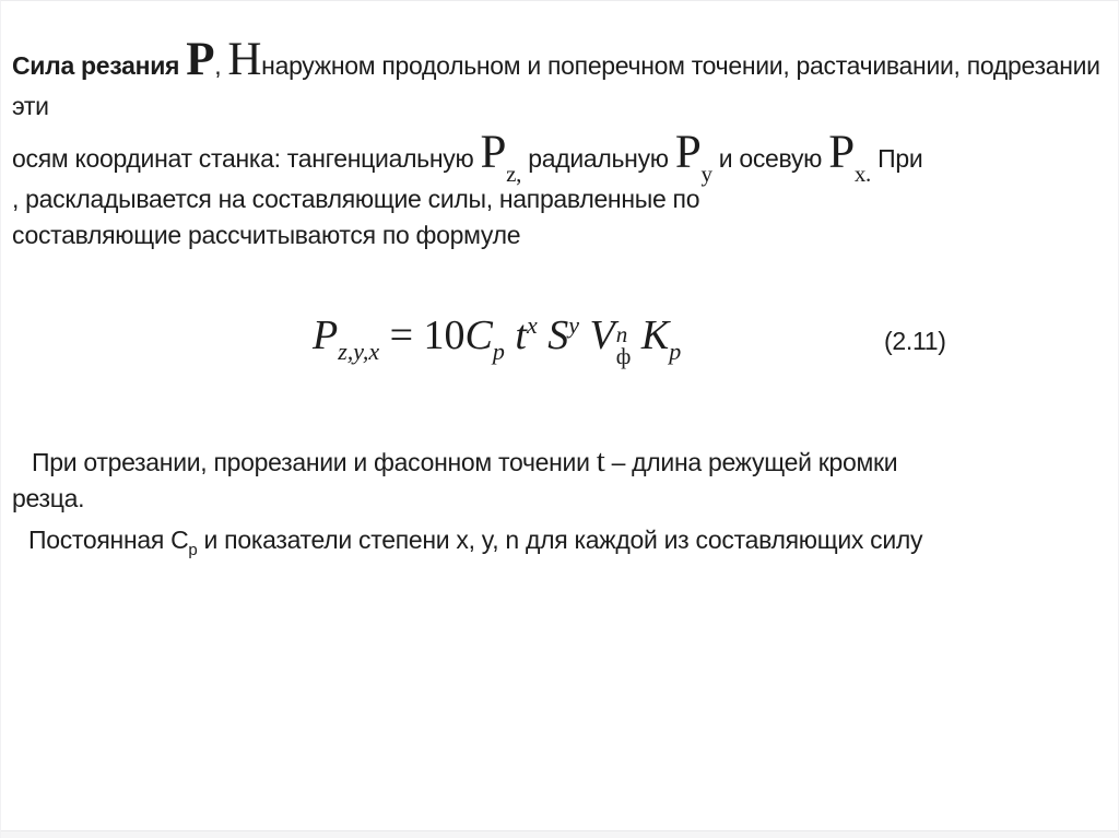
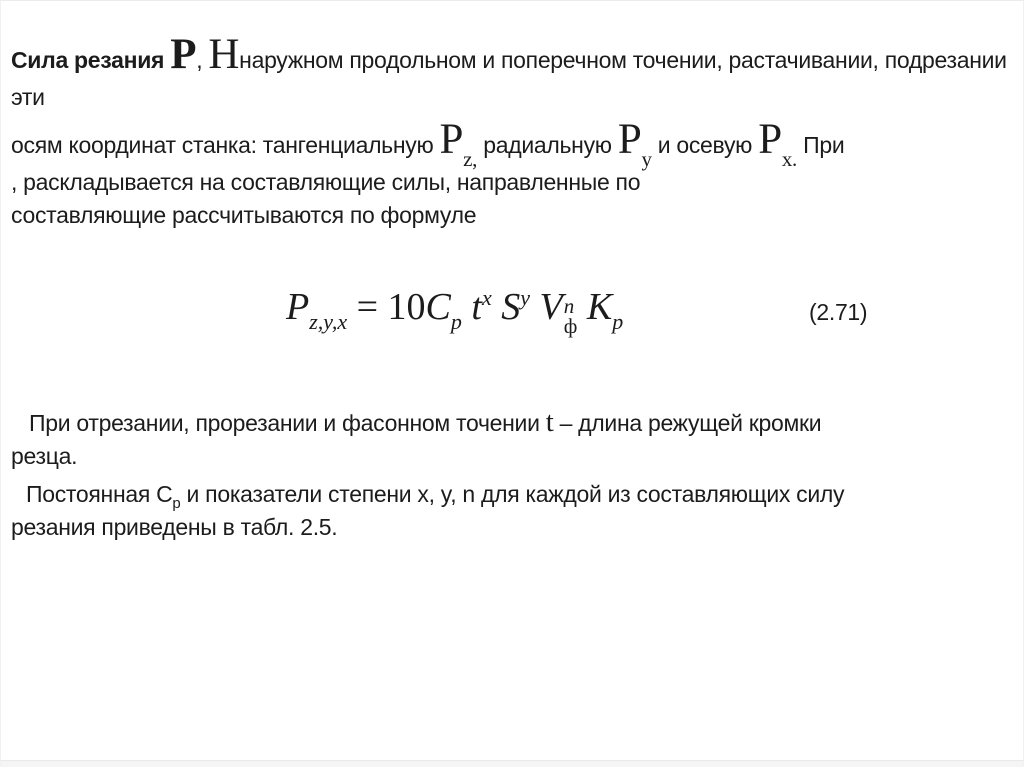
  Сила резания P, Hнаружном продольном и поперечном точении, растачивании, подрезании эти
  осям координат станка: тангенциальную Pz, радиальную Py и осевую Px. При
  , раскладывается на составляющие силы, направленные по
  составляющие рассчитываются по формуле
  Pz,y,x = 10Cp tx Sy V
  n
  ф
  Kp
- (2.11)
+ (2.71)
  При отрезании, прорезании и фасонном точении t – длина режущей кромки
  резца.
  Постоянная Cp и показатели степени x, y, n для каждой из составляющих силу
+ резания приведены в табл. 2.5.
